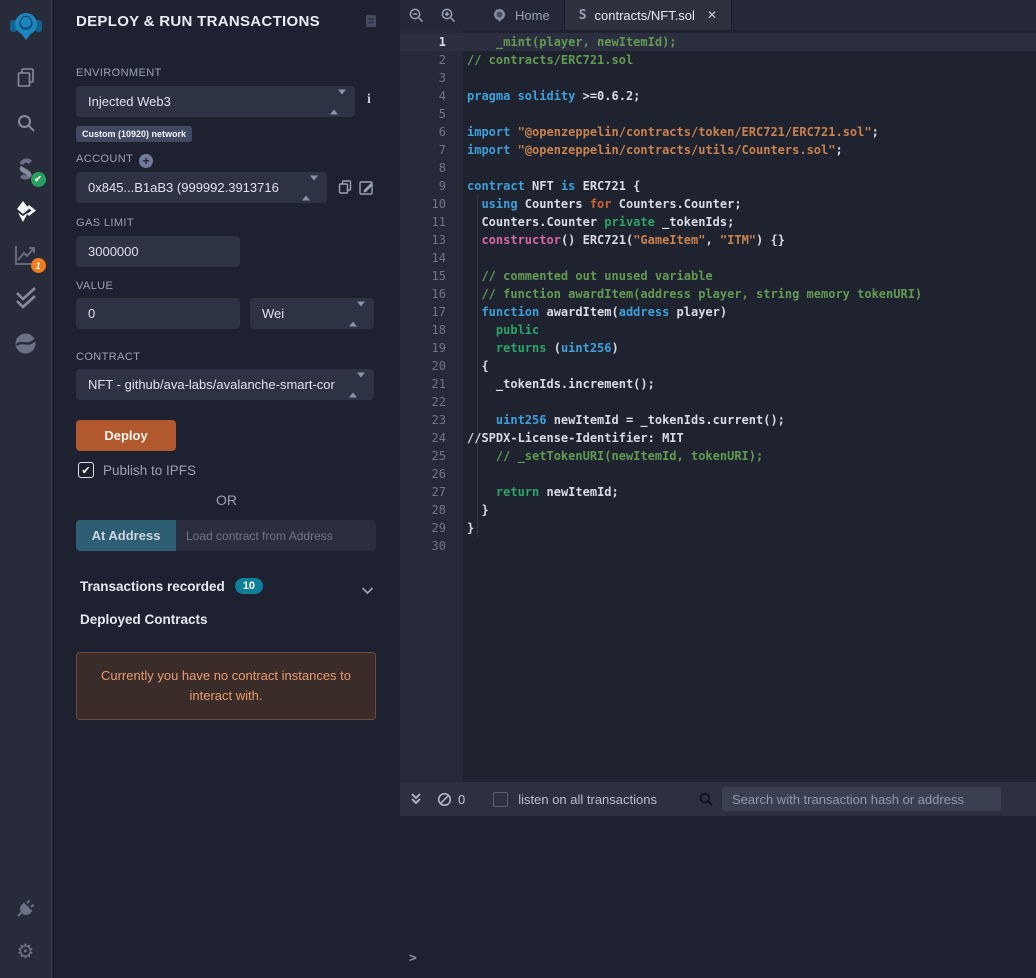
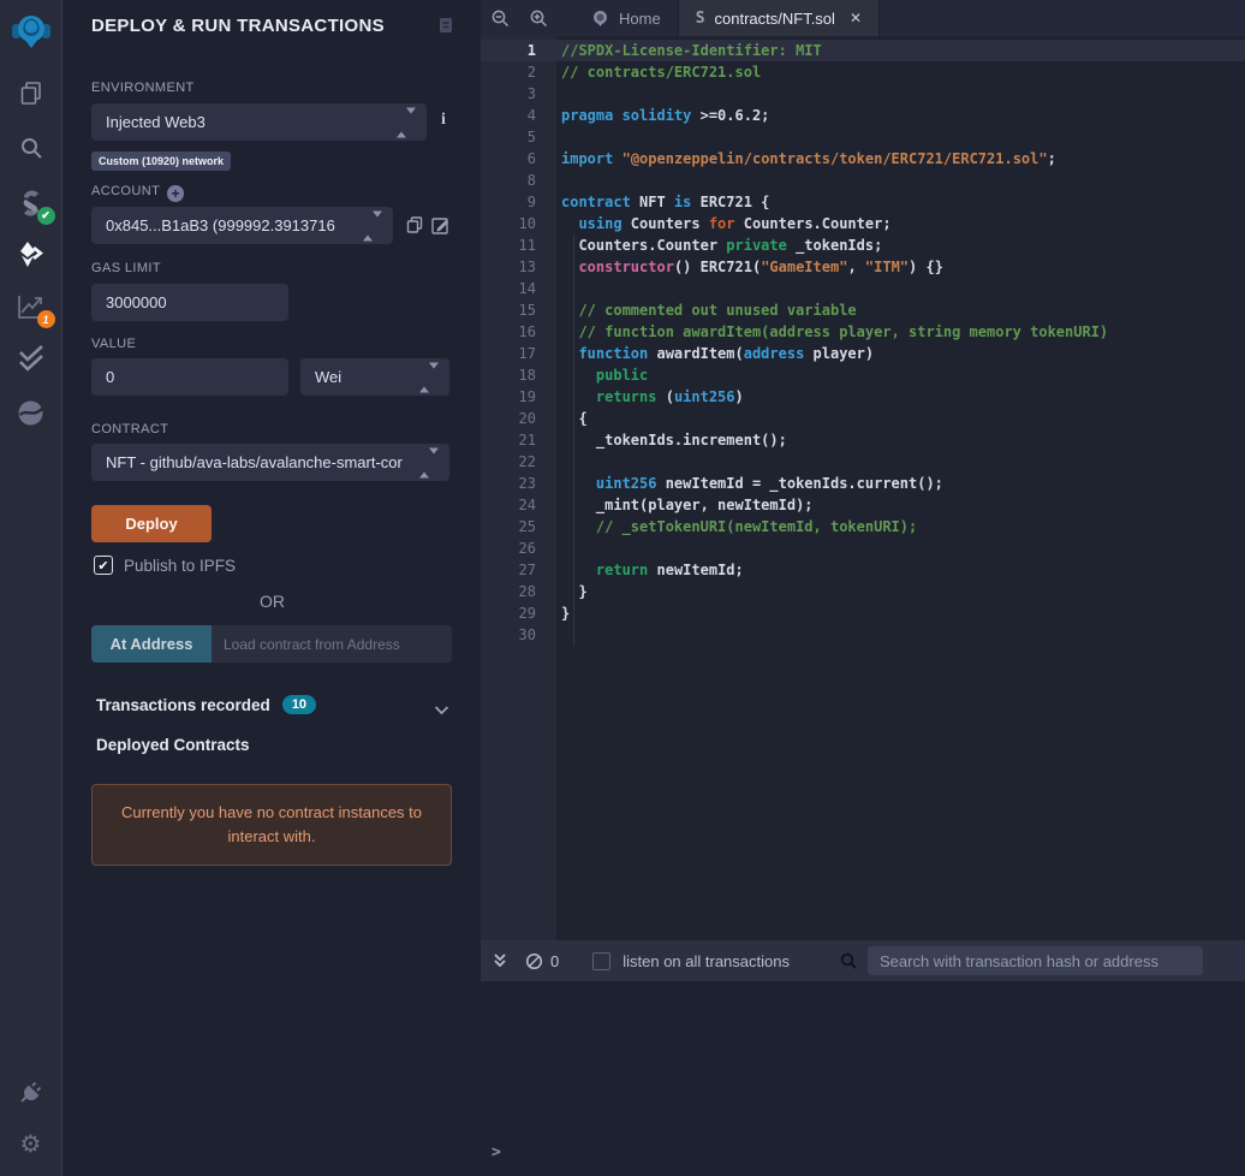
  ✔
  1
  ⚙
  DEPLOY & RUN TRANSACTIONS
  ENVIRONMENT
  Injected Web3
  i
  Custom (10920) network
  ACCOUNT +
  0x845...B1aB3 (999992.3913716
  GAS LIMIT
  3000000
  VALUE
  0
  Wei
  CONTRACT
  NFT - github/ava-labs/avalanche-smart-cor
  Deploy
  ✔
  Publish to IPFS
  OR
  At Address
  Load contract from Address
  Transactions recorded
  10
  Deployed Contracts
  Currently you have no contract instances to interact with.
  Home
  S
  contracts/NFT.sol
  ✕
- 1 _mint(player, newItemId);
+ 1 //SPDX-License-Identifier: MIT
  2 // contracts/ERC721.sol
  3
  4 pragma solidity >=0.6.2;
  5
  6 import "@openzeppelin/contracts/token/ERC721/ERC721.sol";
- 7 import "@openzeppelin/contracts/utils/Counters.sol";
  8
  9 contract NFT is ERC721 {
  10 using Counters for Counters.Counter;
  11 Counters.Counter private _tokenIds;
  13 constructor() ERC721("GameItem", "ITM") {}
  14
  15 // commented out unused variable
  16 // function awardItem(address player, string memory tokenURI)
  17 function awardItem(address player)
  18 public
  19 returns (uint256)
  20 {
  21 _tokenIds.increment();
  22
  23 uint256 newItemId = _tokenIds.current();
- 24 //SPDX-License-Identifier: MIT
+ 24 _mint(player, newItemId);
  25 // _setTokenURI(newItemId, tokenURI);
  26
  27 return newItemId;
  28 }
  29 }
  30
  0
  listen on all transactions
  Search with transaction hash or address
  >
